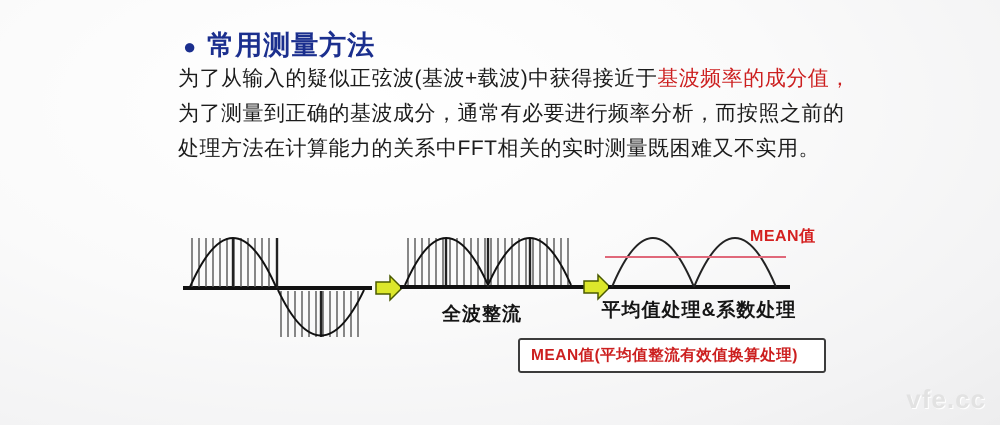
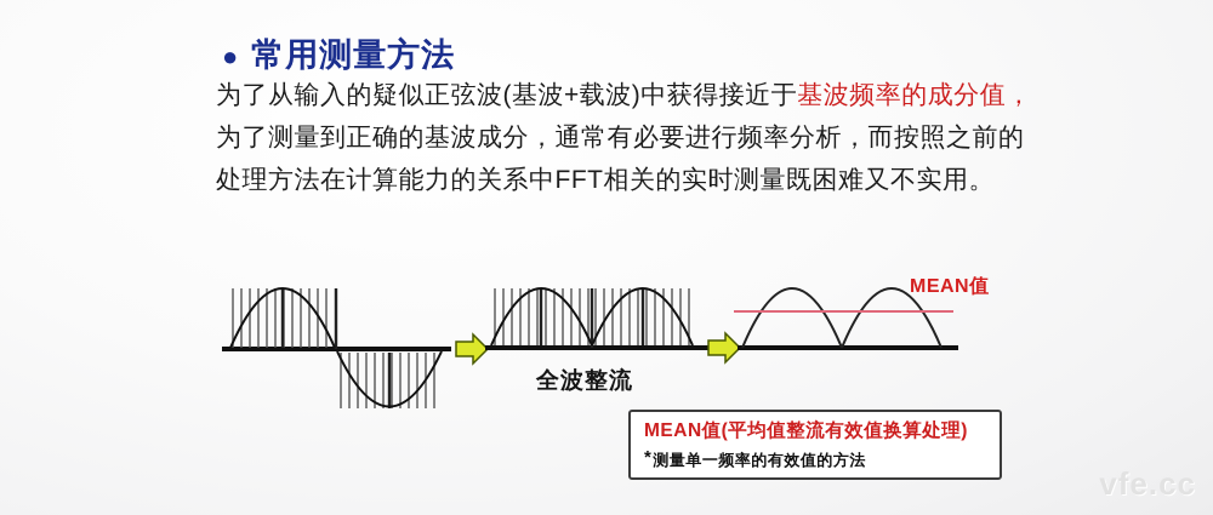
  ●
  常用测量方法
  为了从输入的疑似正弦波(基波+载波)中获得接近于基波频率的成分值，
  为了测量到正确的基波成分，通常有必要进行频率分析，而按照之前的
  处理方法在计算能力的关系中FFT相关的实时测量既困难又不实用。
  MEAN值
  全波整流
- 平均值处理&系数处理
  MEAN值(平均值整流有效值换算处理)
+ *测量单一频率的有效值的方法
  vfe.cc
